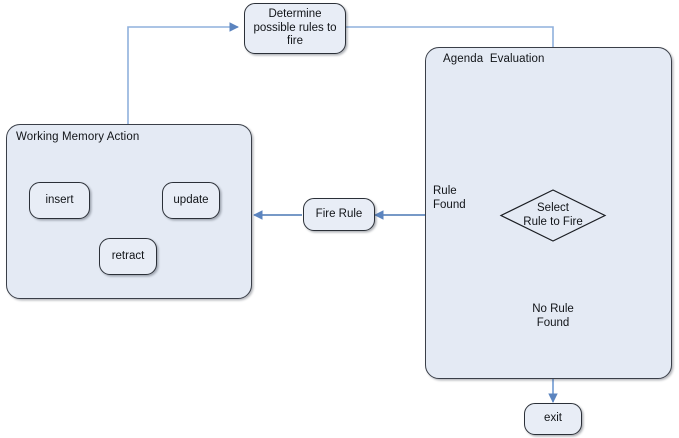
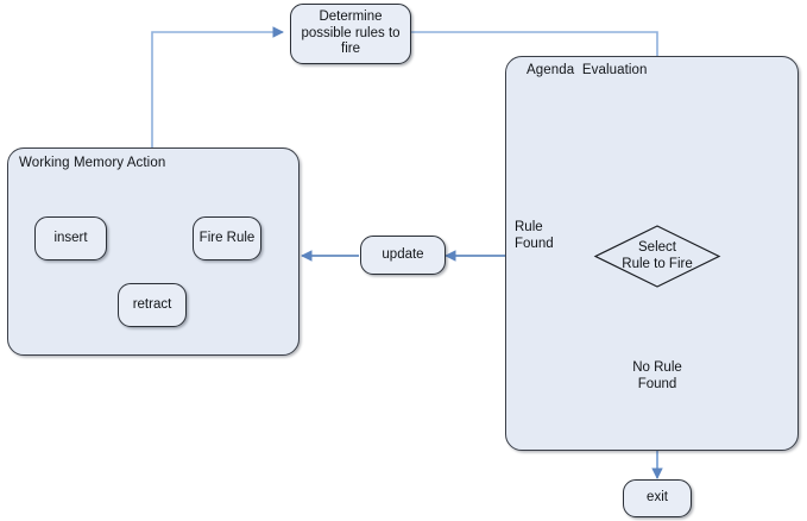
  Working Memory Action
  insert
- update
+ Fire Rule
  retract
  Agenda Evaluation
  Select
  Rule to Fire
  Rule
  Found
  No Rule
  Found
  Determine
  possible rules to
  fire
- Fire Rule
+ update
  exit
